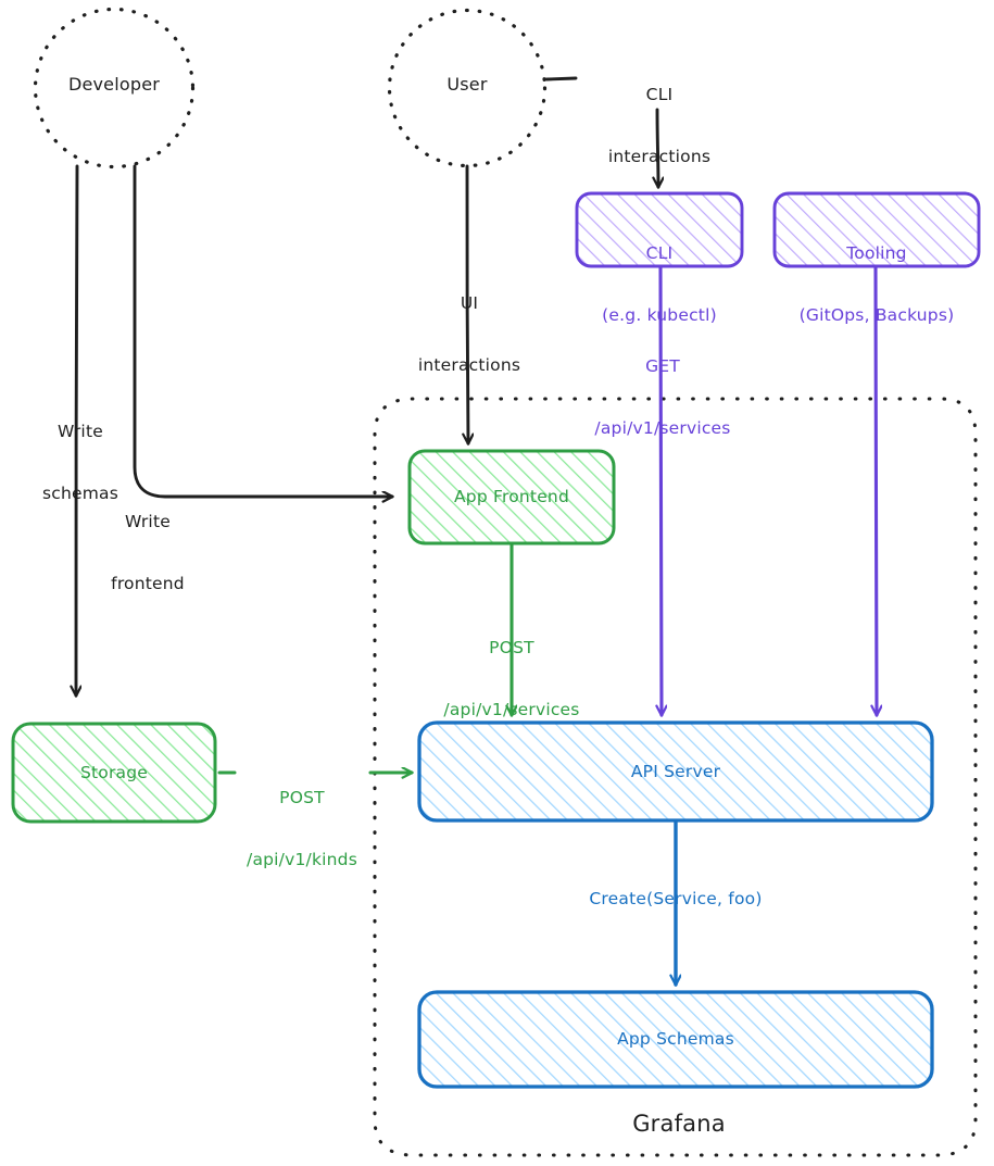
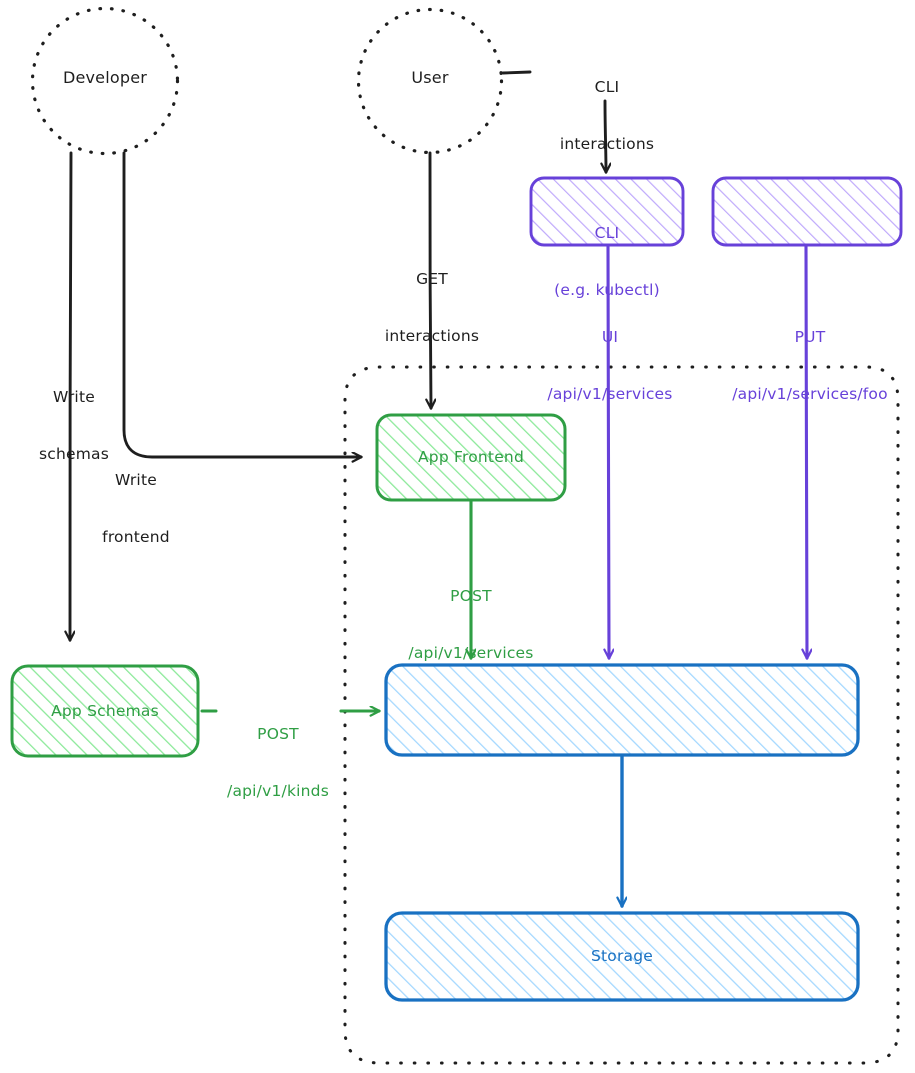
  Developer
  User
  CLI
  (e.g. kubectl)
- Tooling
- (GitOps, Backups)
  App Frontend
- Storage
+ App Schemas
- API Server
- App Schemas
+ Storage
  CLI
  interactions
- UI
+ GET
  interactions
  Write
  schemas
  Write
  frontend
- GET
+ UI
  /api/v1/services
+ PUT
+ /api/v1/services/foo
  POST
  /api/v1/services
  POST
  /api/v1/kinds
- Create(Service, foo)
- Grafana
